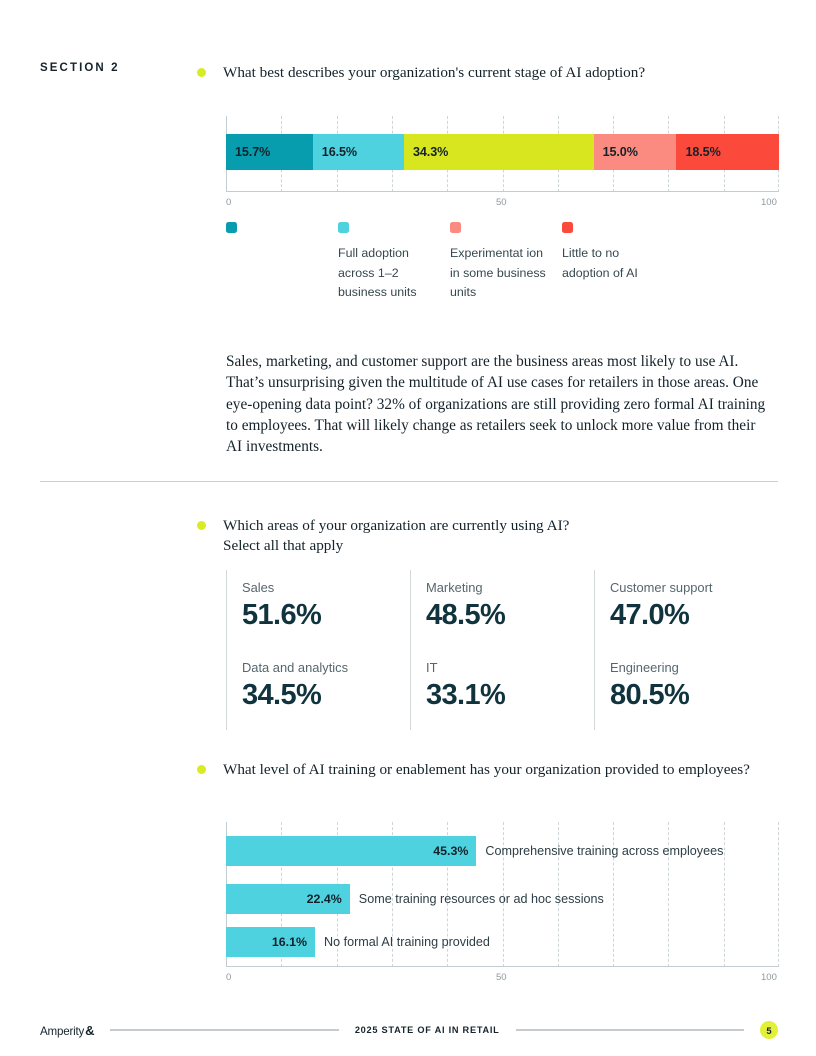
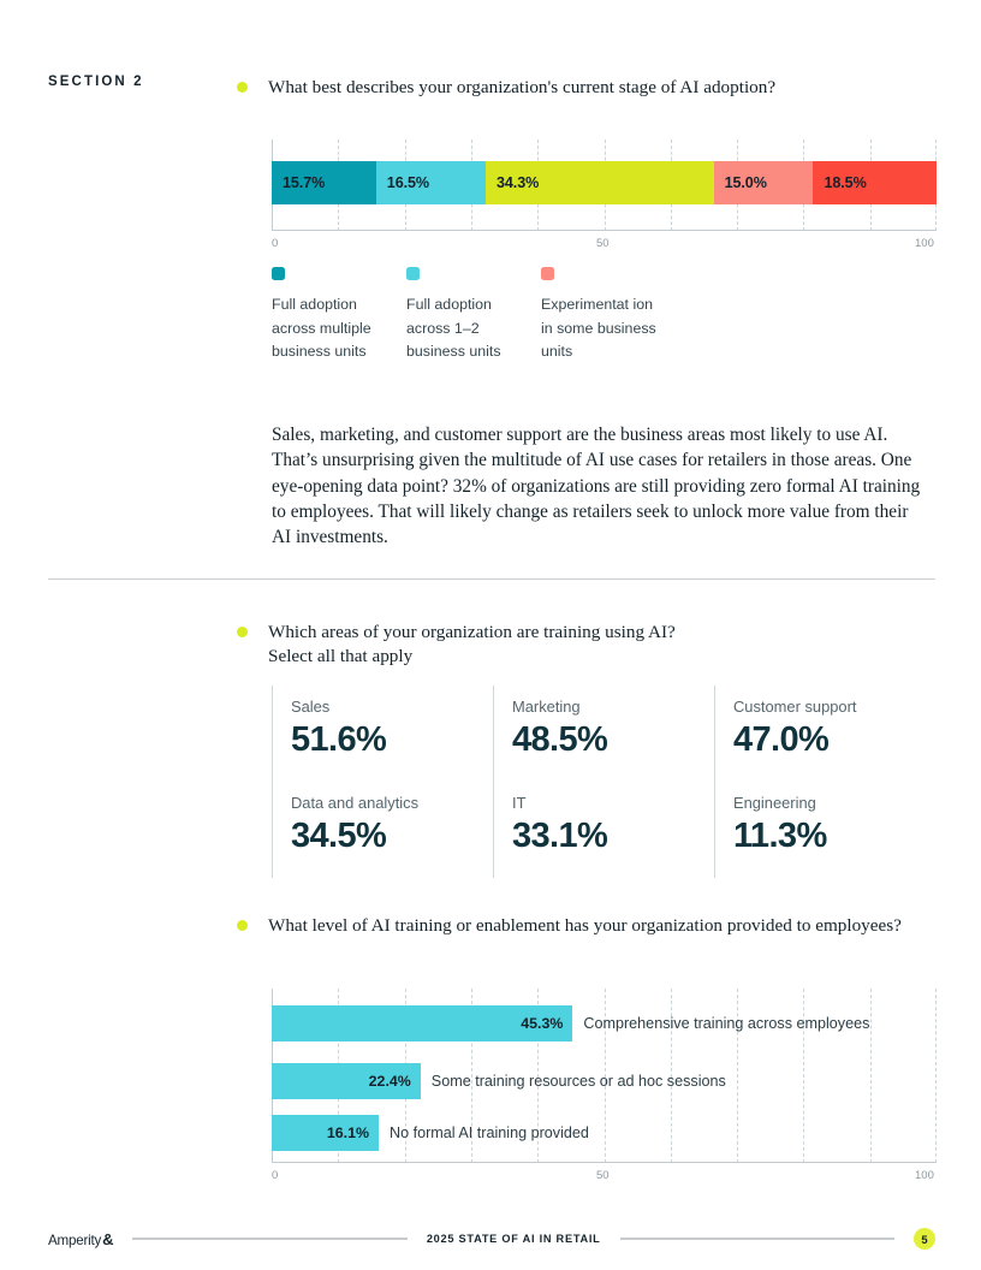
  SECTION 2
  What best describes your organization's current stage of AI adoption?
  15.7%
  16.5%
  34.3%
  15.0%
  18.5%
  0
  50
  100
+ Full adoption across multiple business units
  Full adoption across 1–2 business units
  Experimentat ion in some business units
- Little to no adoption of AI
  Sales, marketing, and customer support are the business areas most likely to use AI. That’s unsurprising given the multitude of AI use cases for retailers in those areas. One eye-opening data point? 32% of organizations are still providing zero formal AI training to employees. That will likely change as retailers seek to unlock more value from their AI investments.
- Which areas of your organization are currently using AI?
+ Which areas of your organization are training using AI?
  Select all that apply
  Sales
  51.6%
  Marketing
  48.5%
  Customer support
  47.0%
  Data and analytics
  34.5%
  IT
  33.1%
  Engineering
- 80.5%
+ 11.3%
  What level of AI training or enablement has your organization provided to employees?
  45.3%
  Comprehensive training across employees
  22.4%
  Some training resources or ad hoc sessions
  16.1%
  No formal AI training provided
  0
  50
  100
  Amperity&
  2025 STATE OF AI IN RETAIL
  5
